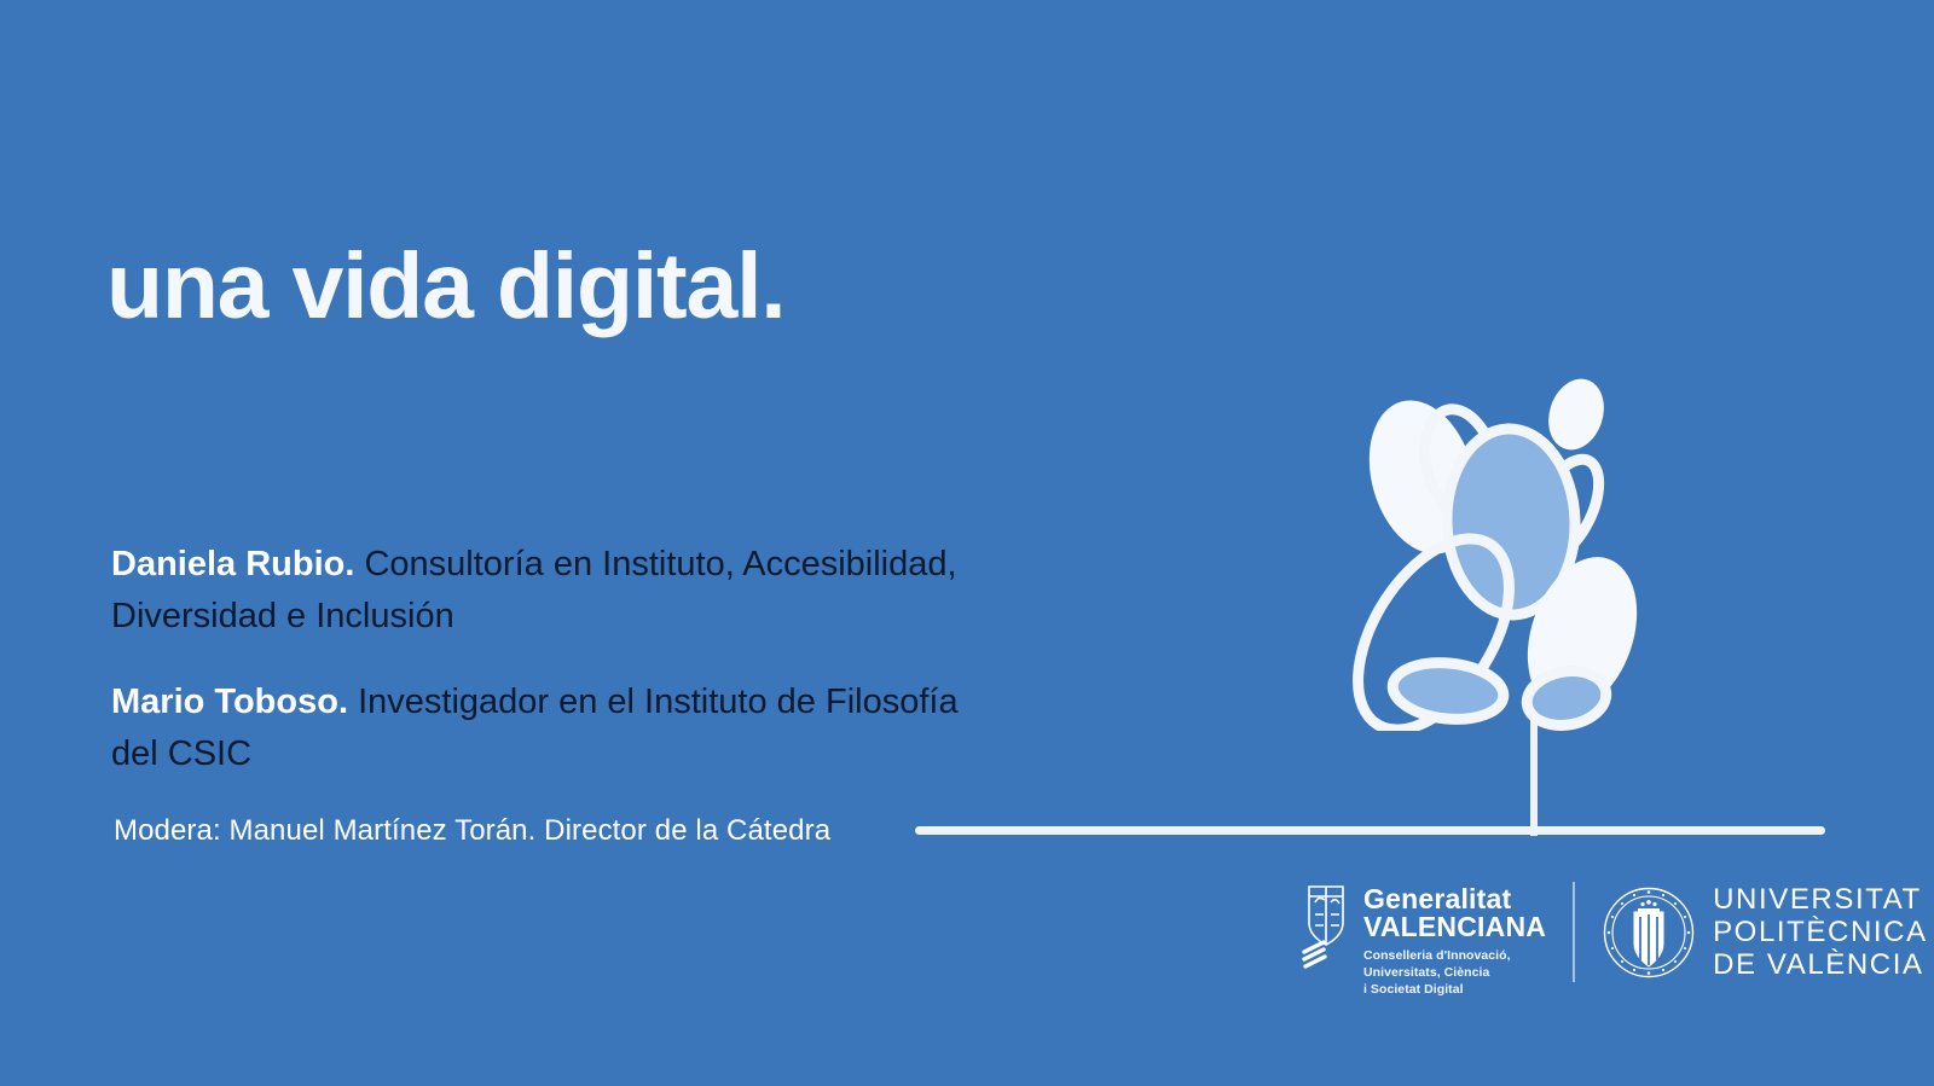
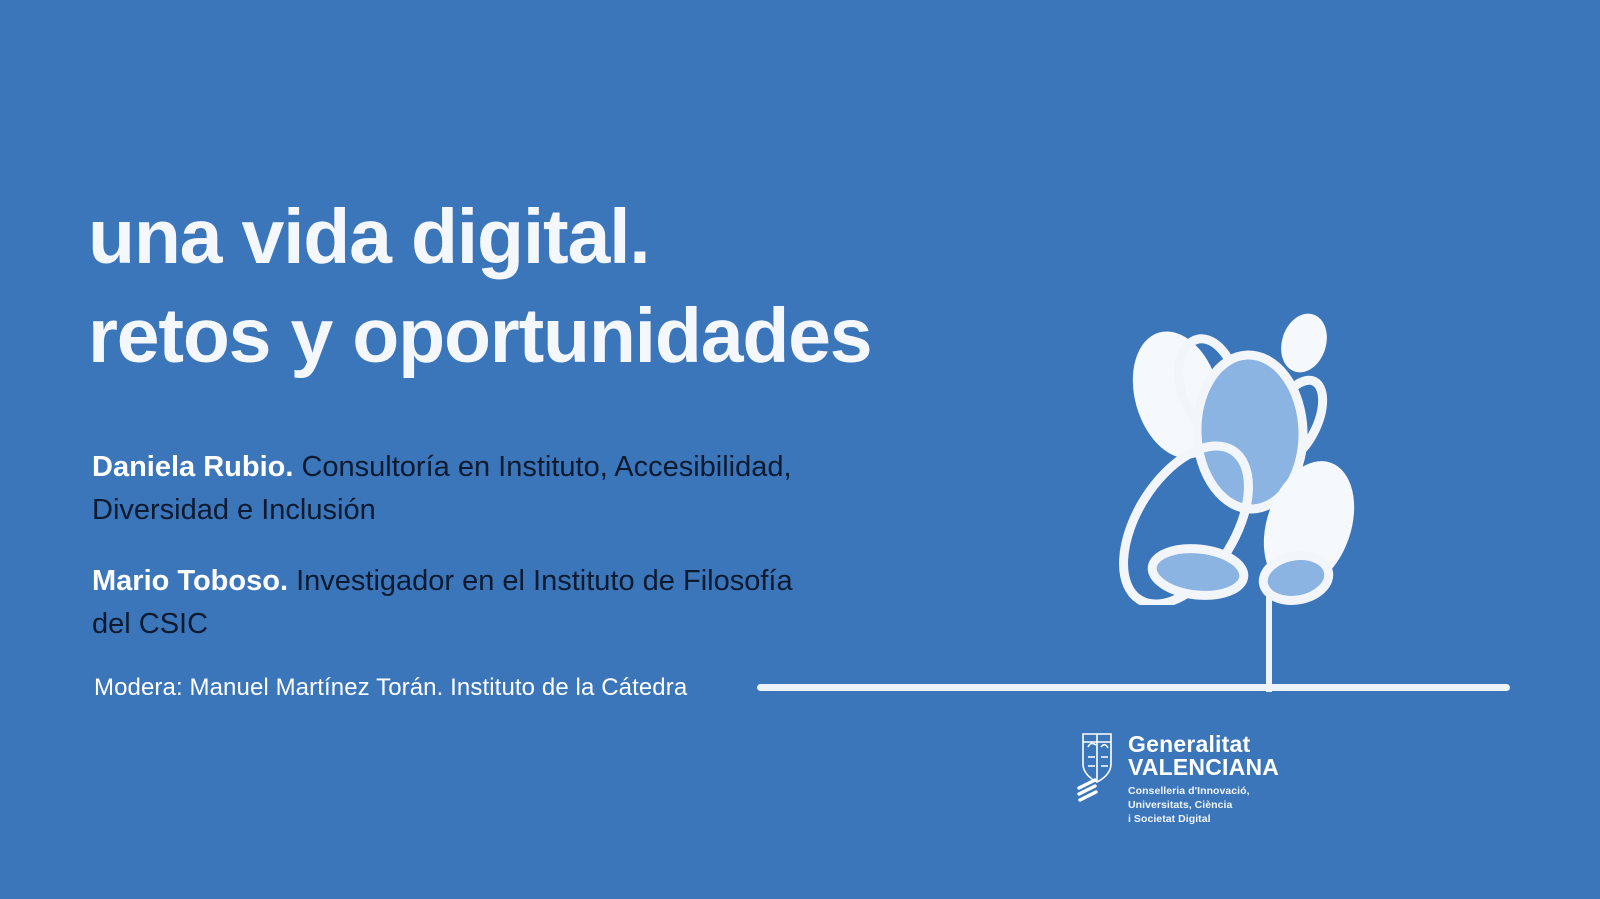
  una vida digital.
+ retos y oportunidades
  Daniela Rubio. Consultoría en Instituto, Accesibilidad, Diversidad e Inclusión
  Mario Toboso. Investigador en el Instituto de Filosofía del CSIC
- Modera: Manuel Martínez Torán. Director de la Cátedra
+ Modera: Manuel Martínez Torán. Instituto de la Cátedra
  Generalitat
  VALENCIANA
  Conselleria d'Innovació,
  Universitats, Ciència
  i Societat Digital
- UNIVERSITAT
- POLITÈCNICA
- DE VALÈNCIA
